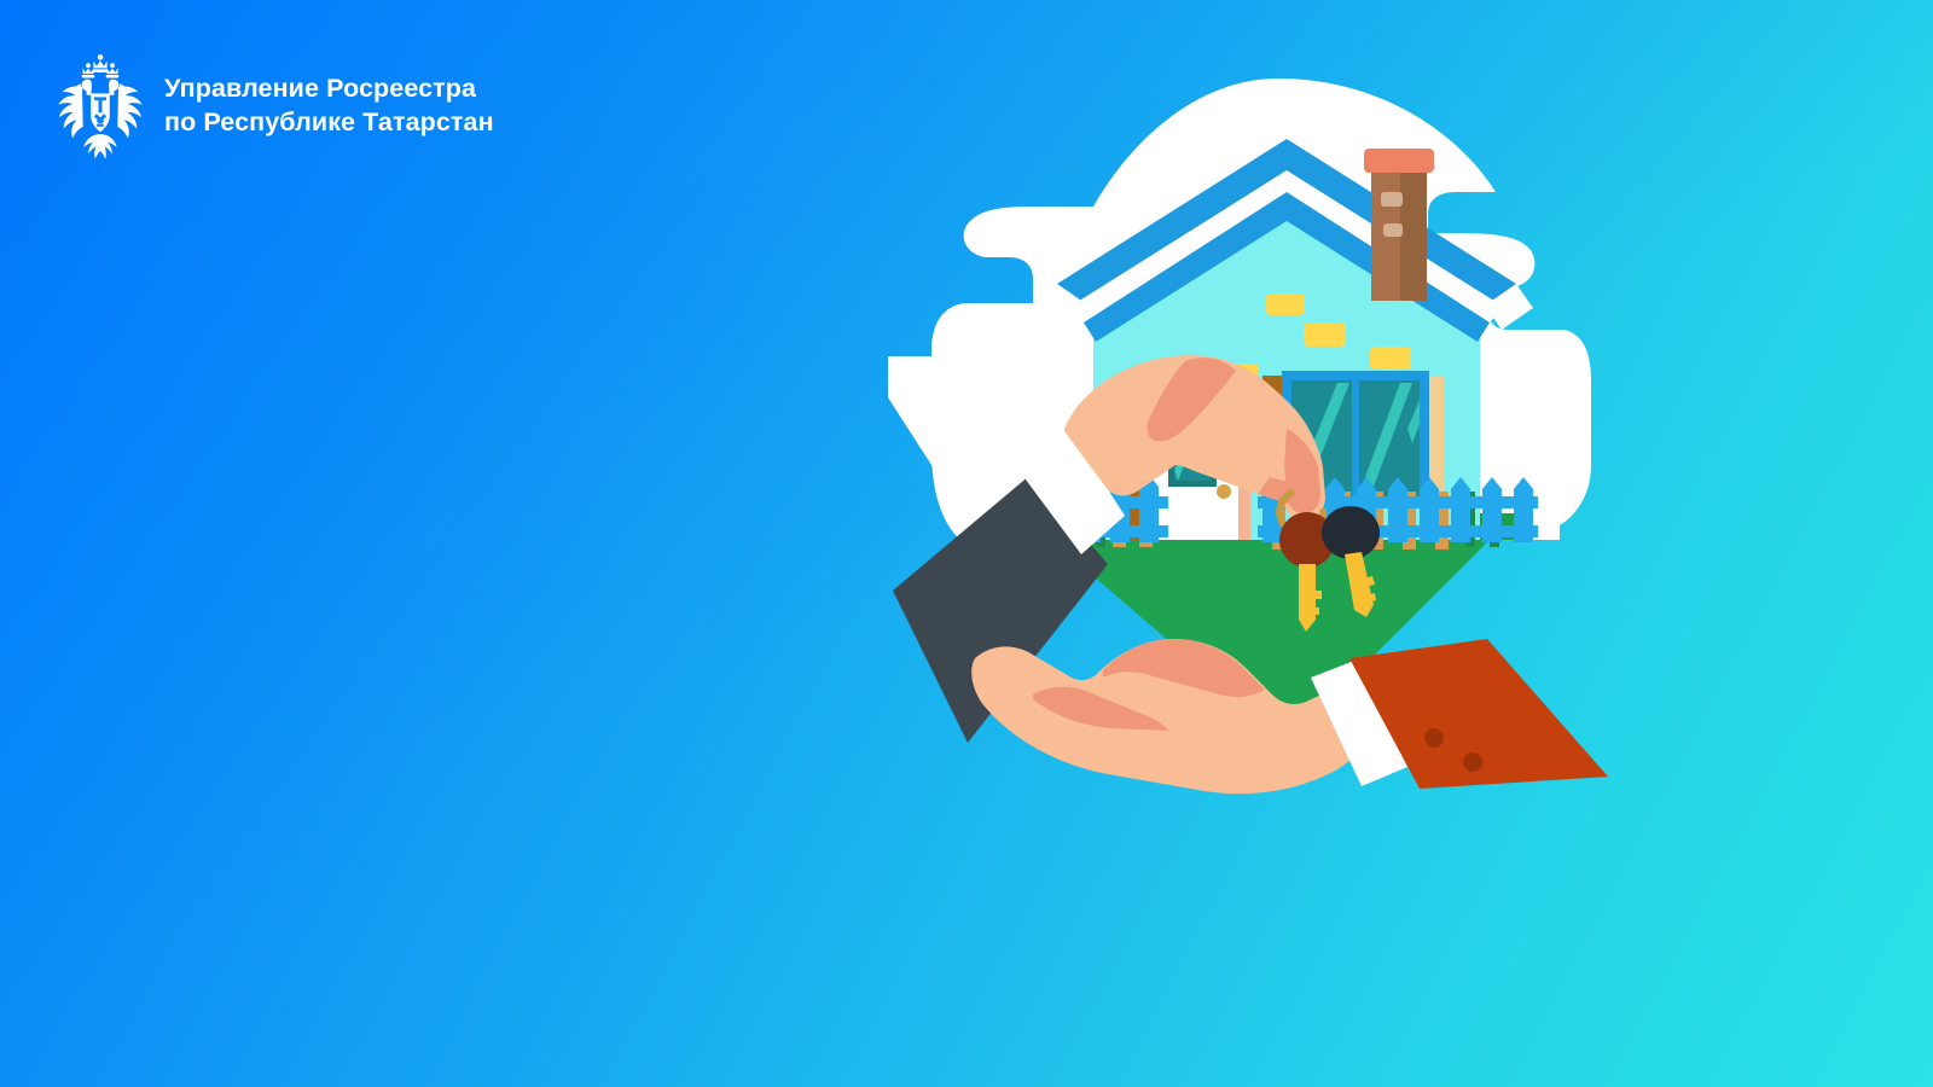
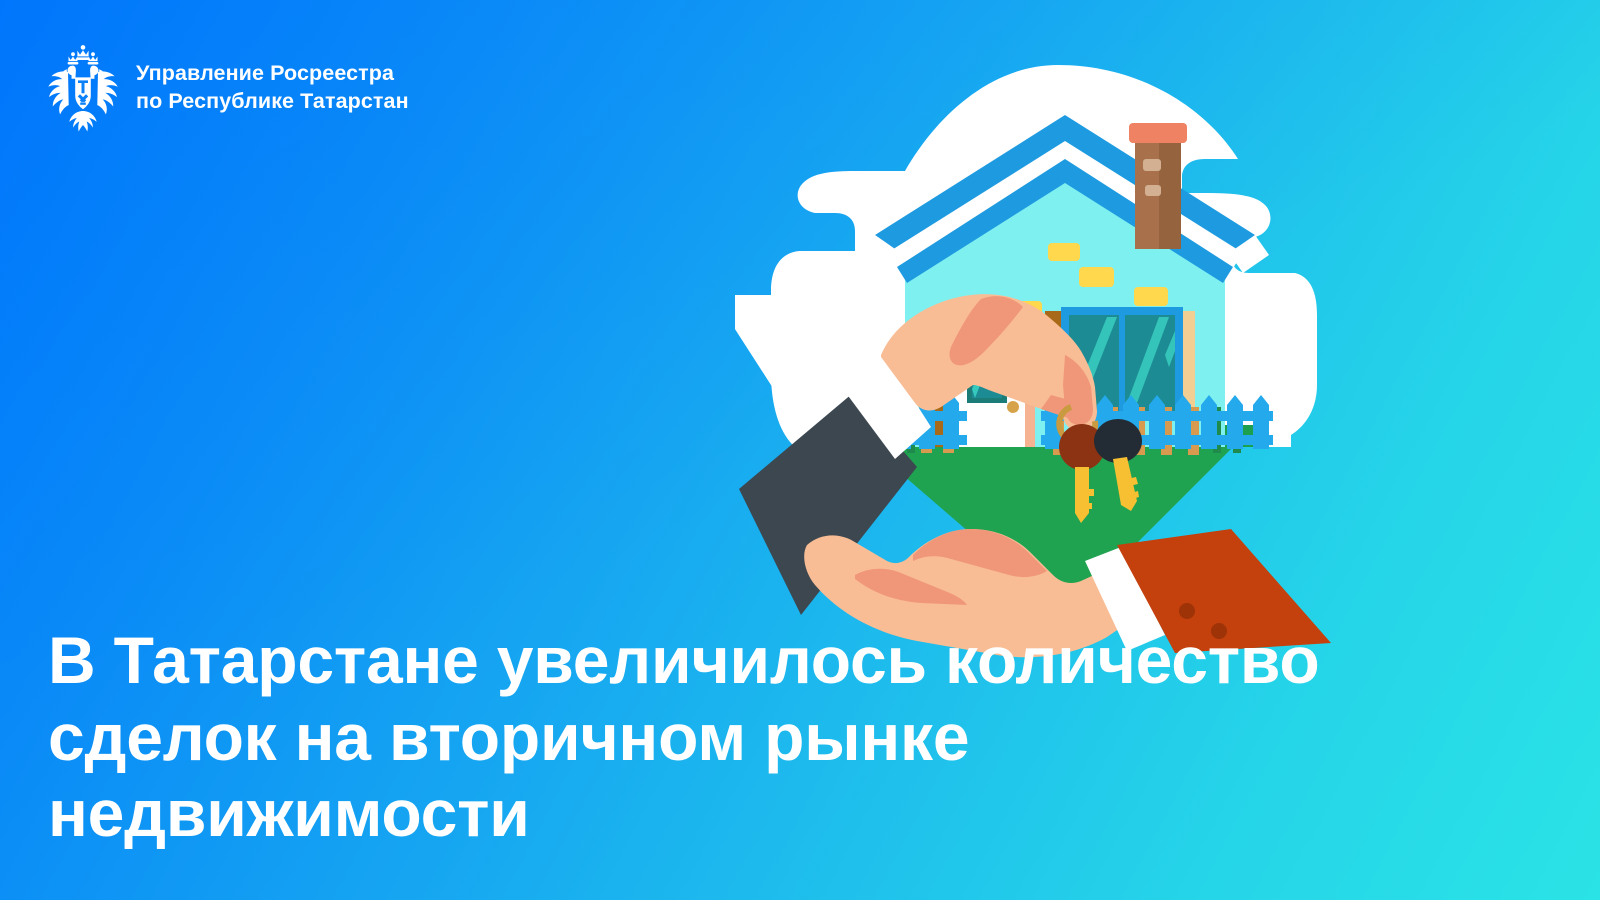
  Управление Росреестра
  по Республике Татарстан
+ В Татарстане увеличилось количество
+ сделок на вторичном рынке недвижимости
